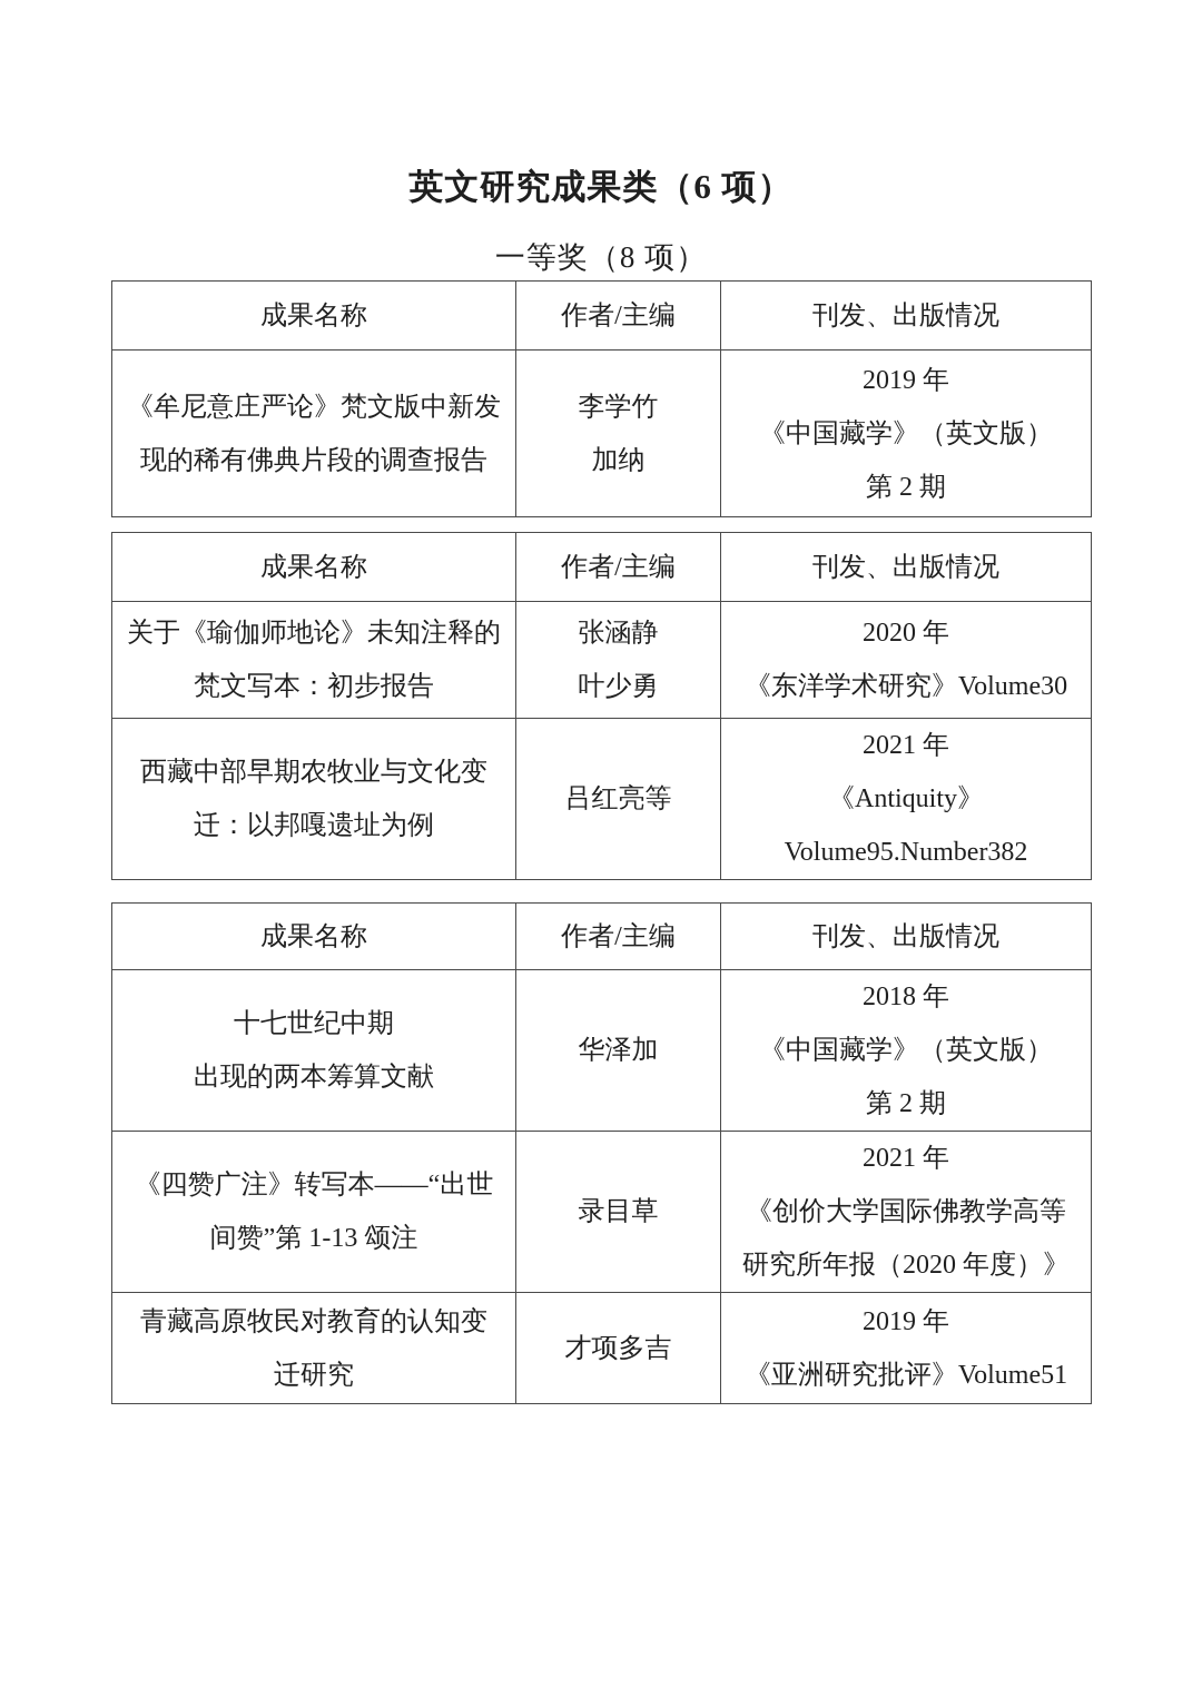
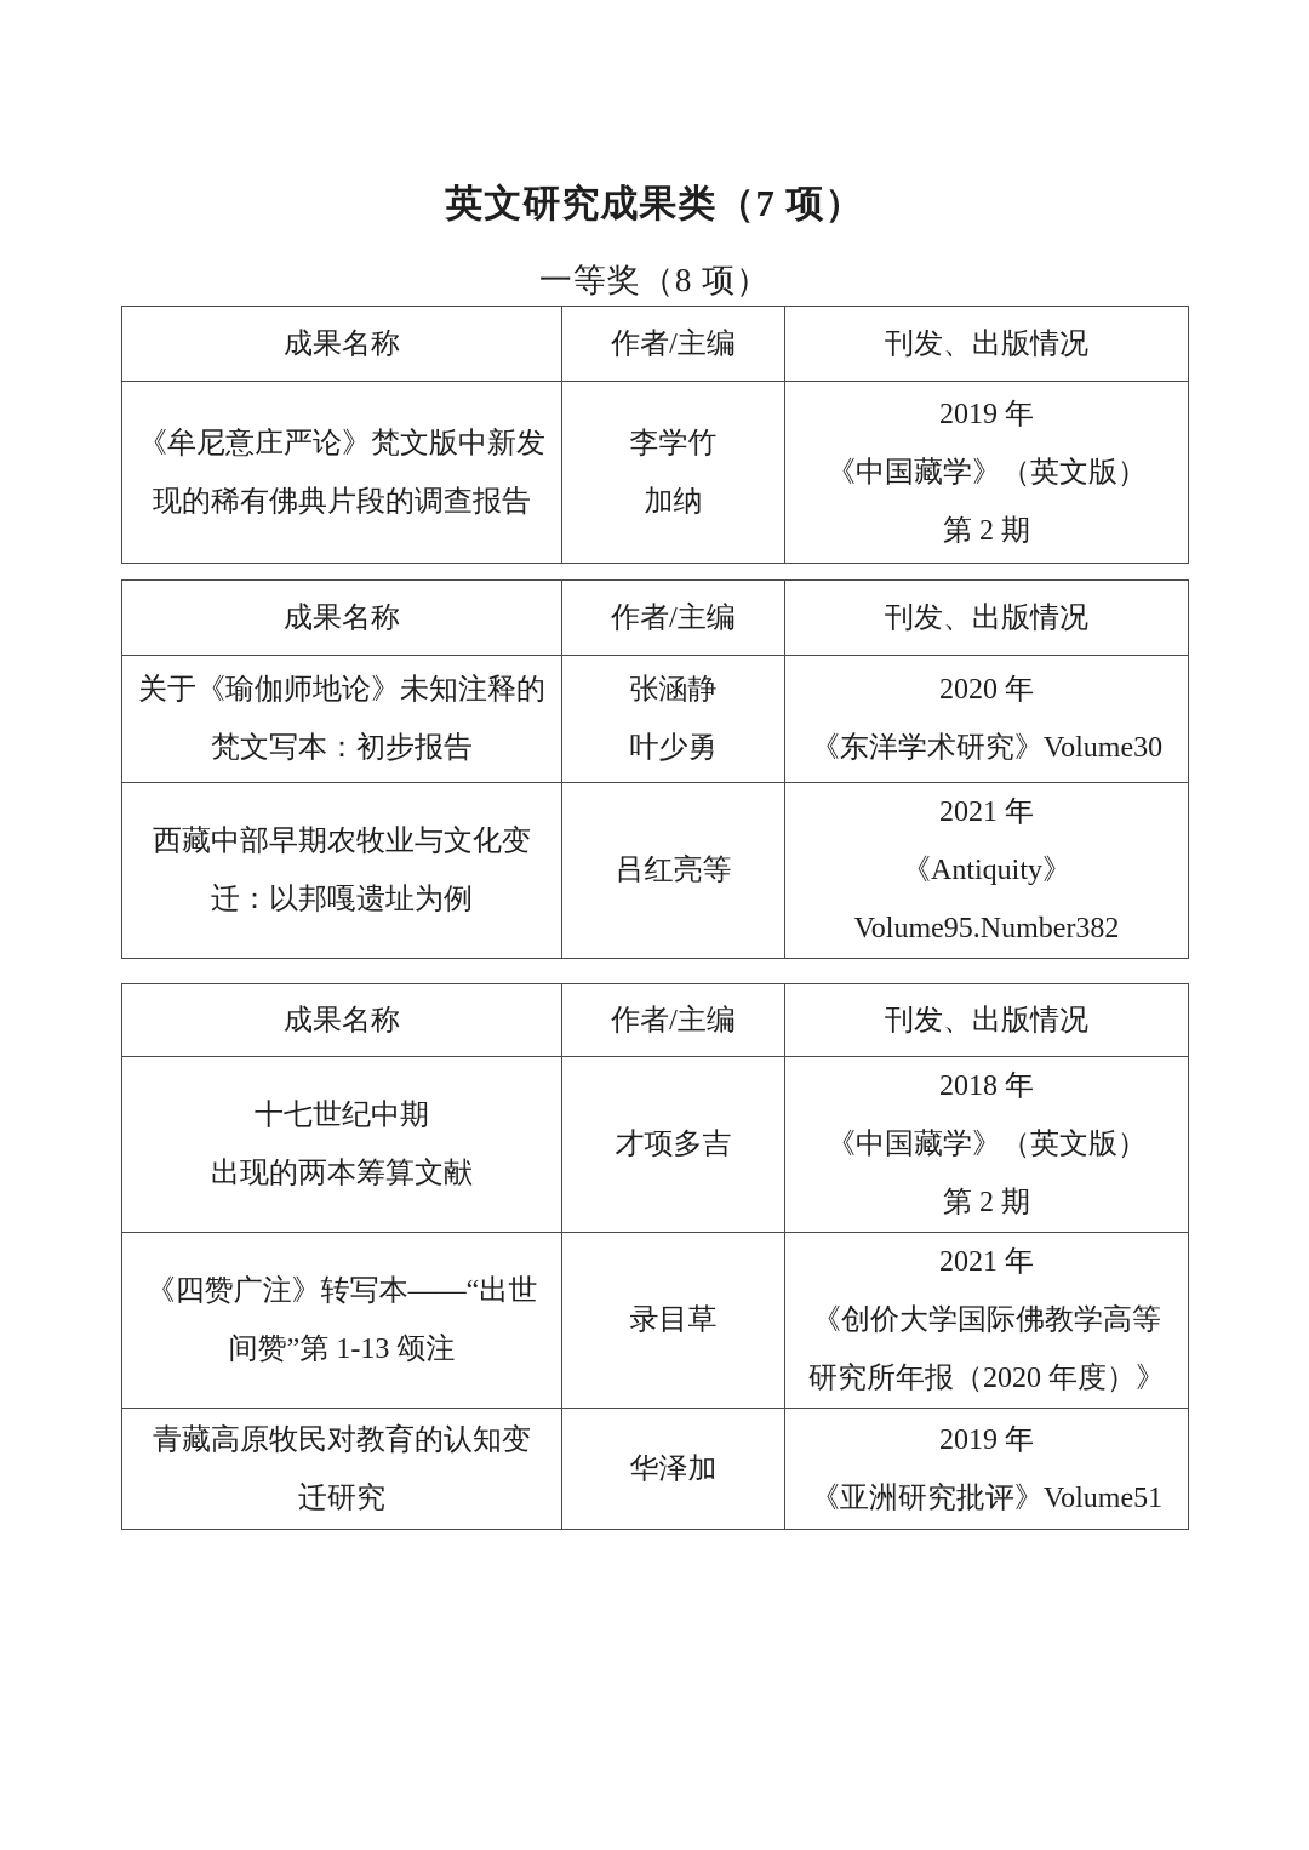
- 英文研究成果类（6 项）
+ 英文研究成果类（7 项）
  一等奖（8 项）
  成果名称	作者/主编	刊发、出版情况
  《牟尼意庄严论》梵文版中新发 现的稀有佛典片段的调查报告	李学竹 加纳	2019 年 《中国藏学》（英文版） 第 2 期
  成果名称	作者/主编	刊发、出版情况
  关于《瑜伽师地论》未知注释的 梵文写本：初步报告	张涵静 叶少勇	2020 年 《东洋学术研究》Volume30
  西藏中部早期农牧业与文化变 迁：以邦嘎遗址为例	吕红亮等	2021 年 《Antiquity》 Volume95.Number382
  成果名称	作者/主编	刊发、出版情况
- 十七世纪中期 出现的两本筹算文献	华泽加	2018 年 《中国藏学》（英文版） 第 2 期
+ 十七世纪中期 出现的两本筹算文献	才项多吉	2018 年 《中国藏学》（英文版） 第 2 期
  《四赞广注》转写本——“出世 间赞”第 1-13 颂注	录目草	2021 年 《创价大学国际佛教学高等 研究所年报（2020 年度）》
- 青藏高原牧民对教育的认知变 迁研究	才项多吉	2019 年 《亚洲研究批评》Volume51
+ 青藏高原牧民对教育的认知变 迁研究	华泽加	2019 年 《亚洲研究批评》Volume51
